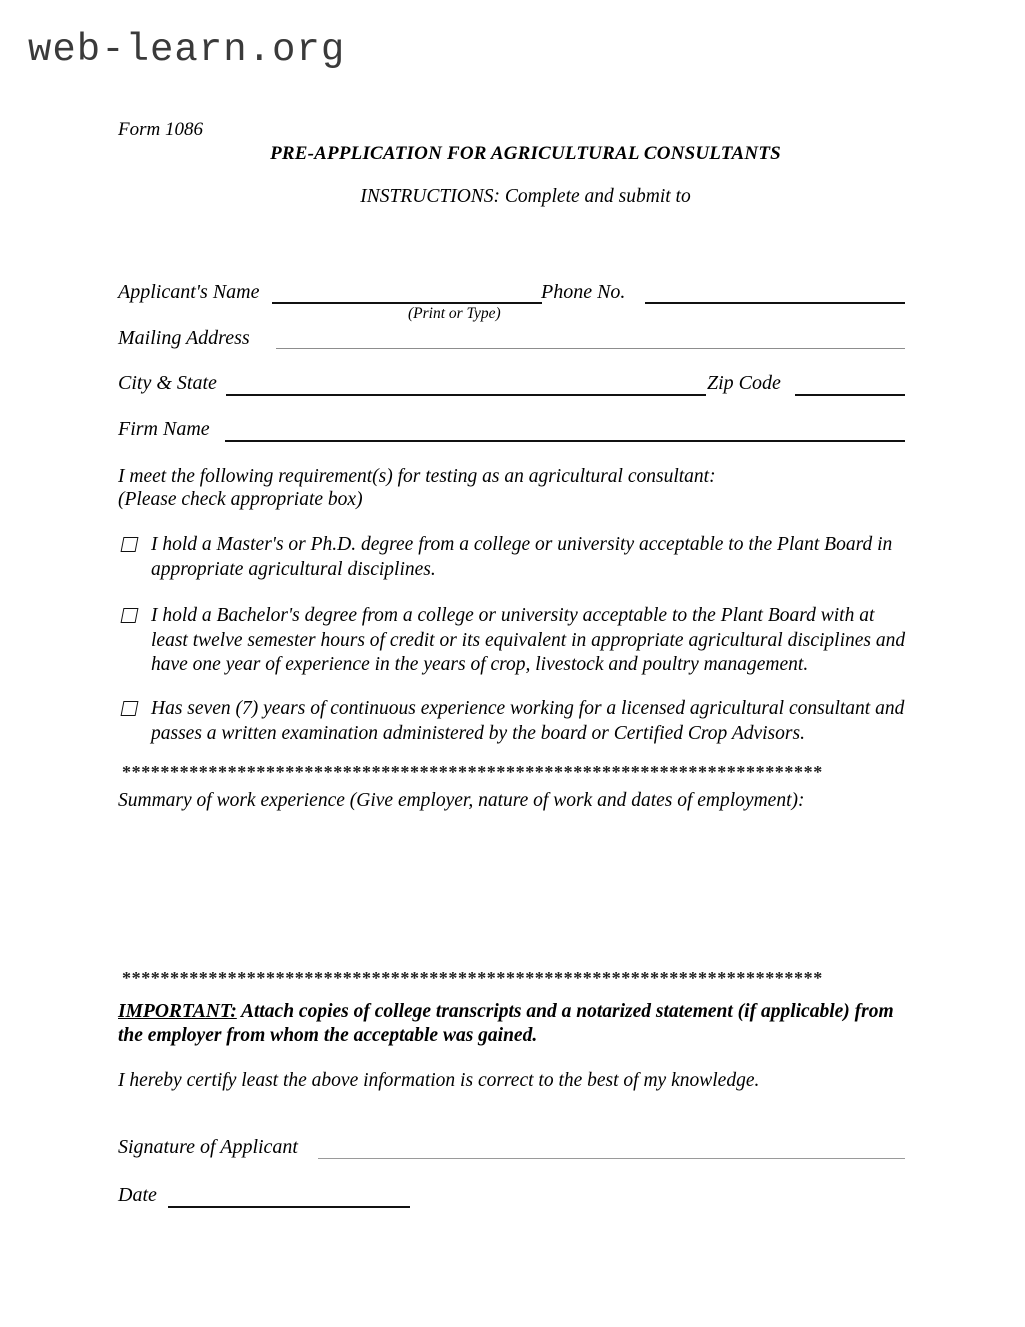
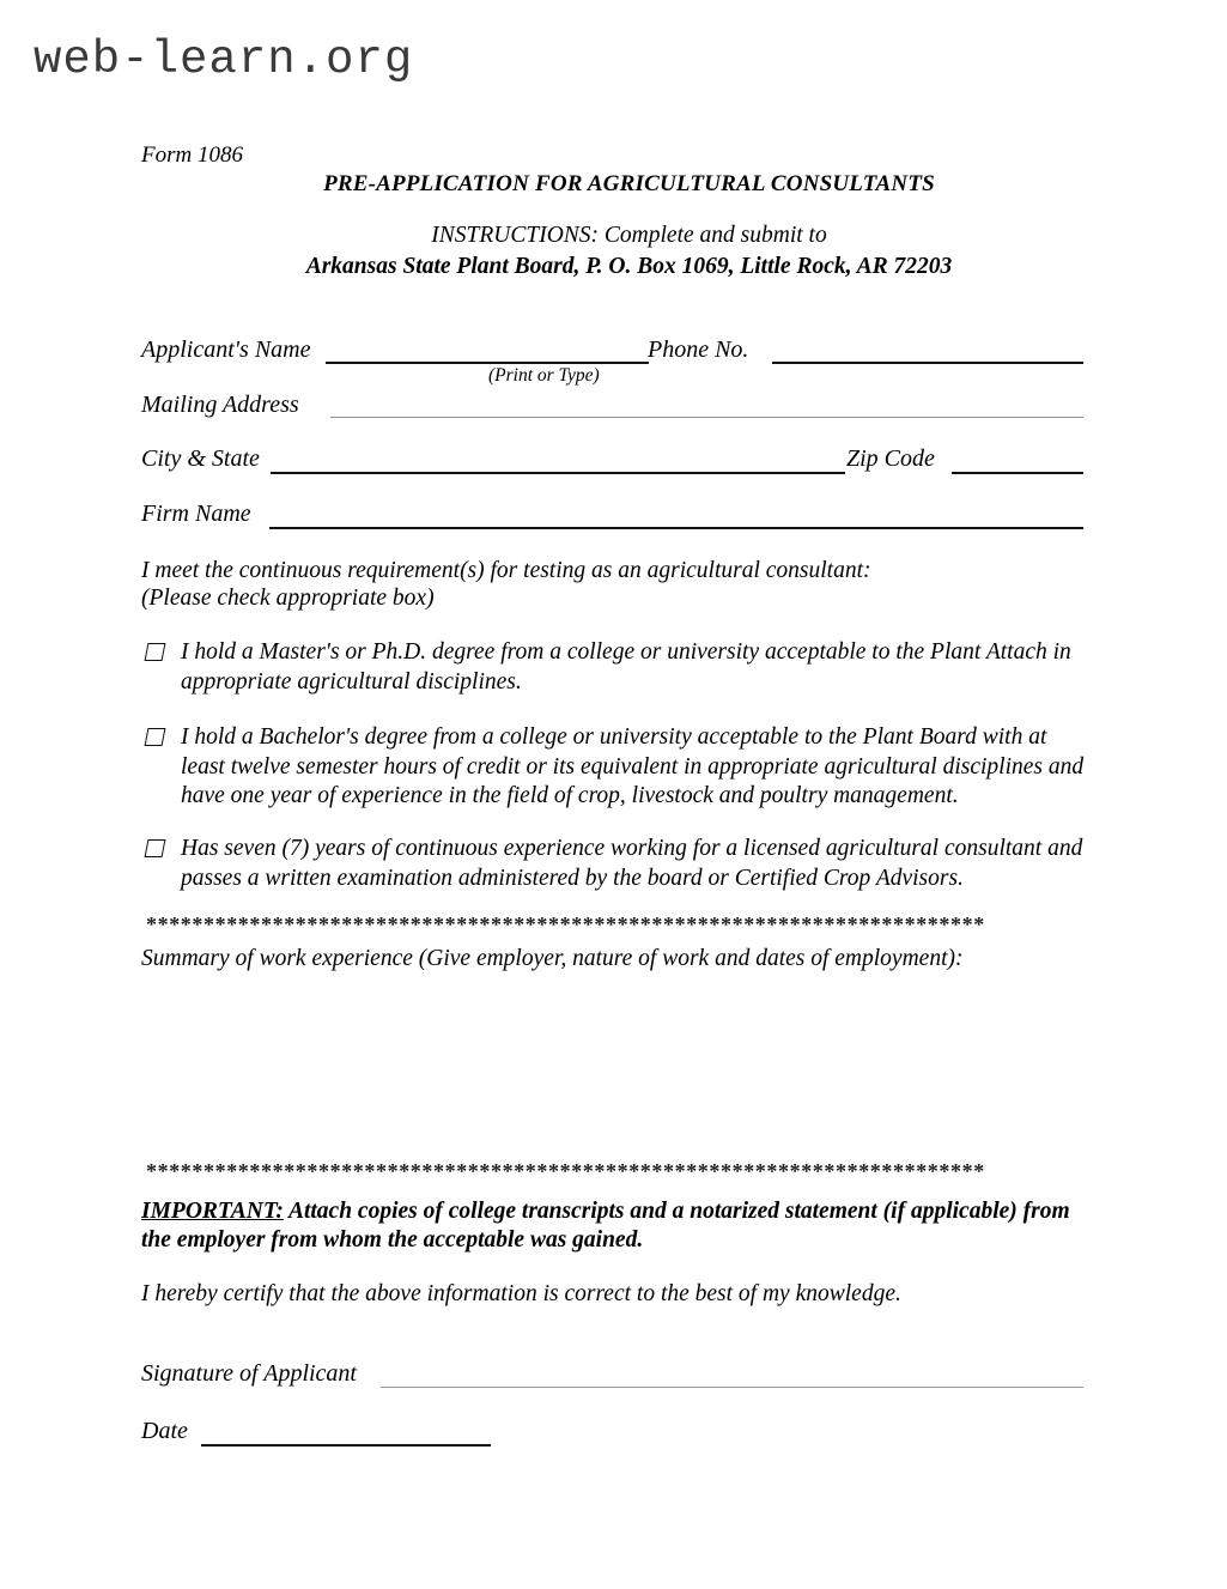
  web-learn.org
  Form 1086
  PRE-APPLICATION FOR AGRICULTURAL CONSULTANTS
  INSTRUCTIONS: Complete and submit to
+ Arkansas State Plant Board, P. O. Box 1069, Little Rock, AR 72203
  Applicant's Name
  Phone No.
  (Print or Type)
  Mailing Address
  City & State
  Zip Code
  Firm Name
- I meet the following requirement(s) for testing as an agricultural consultant:
+ I meet the continuous requirement(s) for testing as an agricultural consultant:
  (Please check appropriate box)
- I hold a Master's or Ph.D. degree from a college or university acceptable to the Plant Board in appropriate agricultural disciplines.
+ I hold a Master's or Ph.D. degree from a college or university acceptable to the Plant Attach in appropriate agricultural disciplines.
- I hold a Bachelor's degree from a college or university acceptable to the Plant Board with at least twelve semester hours of credit or its equivalent in appropriate agricultural disciplines and have one year of experience in the years of crop, livestock and poultry management.
+ I hold a Bachelor's degree from a college or university acceptable to the Plant Board with at least twelve semester hours of credit or its equivalent in appropriate agricultural disciplines and have one year of experience in the field of crop, livestock and poultry management.
  Has seven (7) years of continuous experience working for a licensed agricultural consultant and passes a written examination administered by the board or Certified Crop Advisors.
  *************************************************************************
  Summary of work experience (Give employer, nature of work and dates of employment):
  *************************************************************************
  IMPORTANT: Attach copies of college transcripts and a notarized statement (if applicable) from the employer from whom the acceptable was gained.
- I hereby certify least the above information is correct to the best of my knowledge.
+ I hereby certify that the above information is correct to the best of my knowledge.
  Signature of Applicant
  Date
